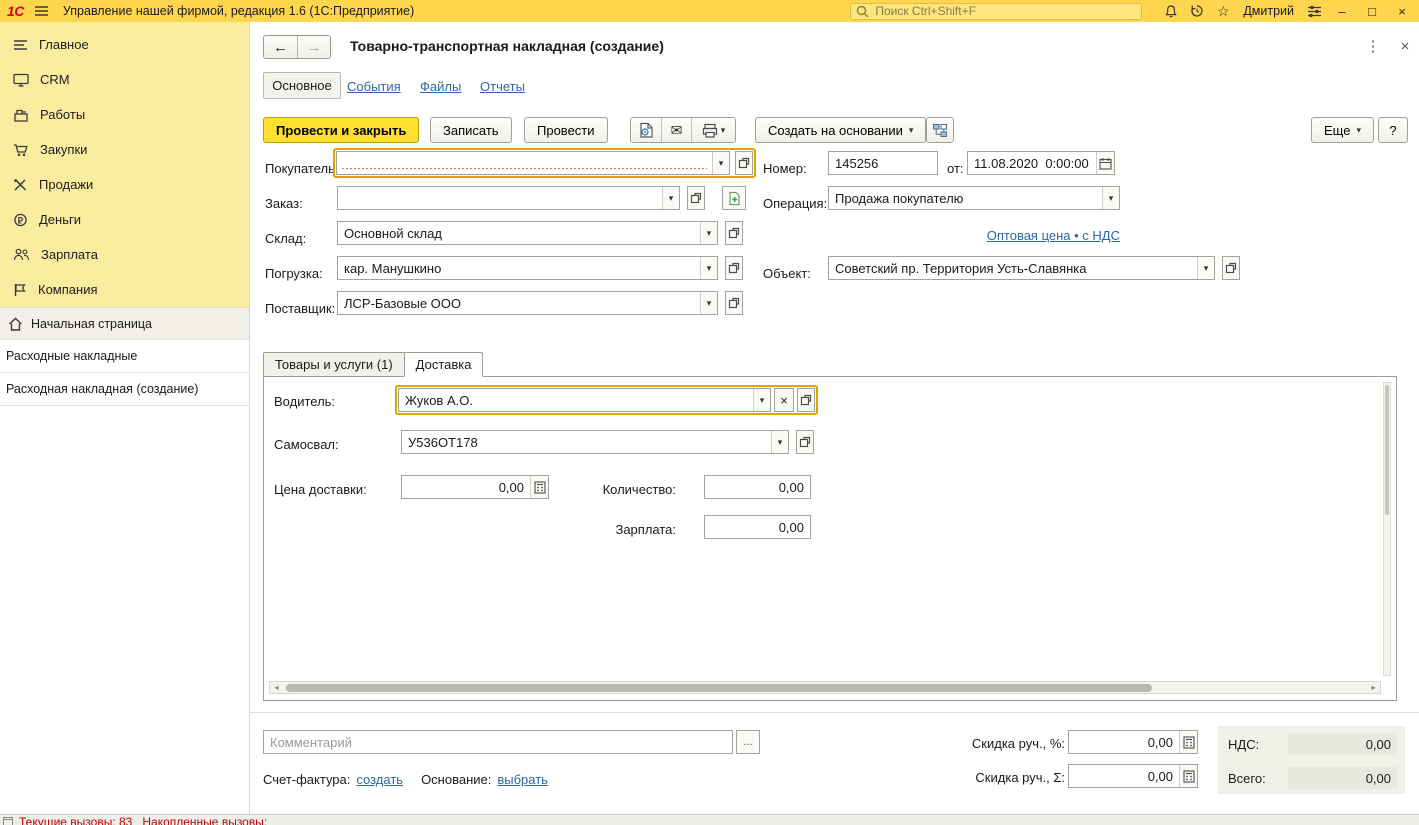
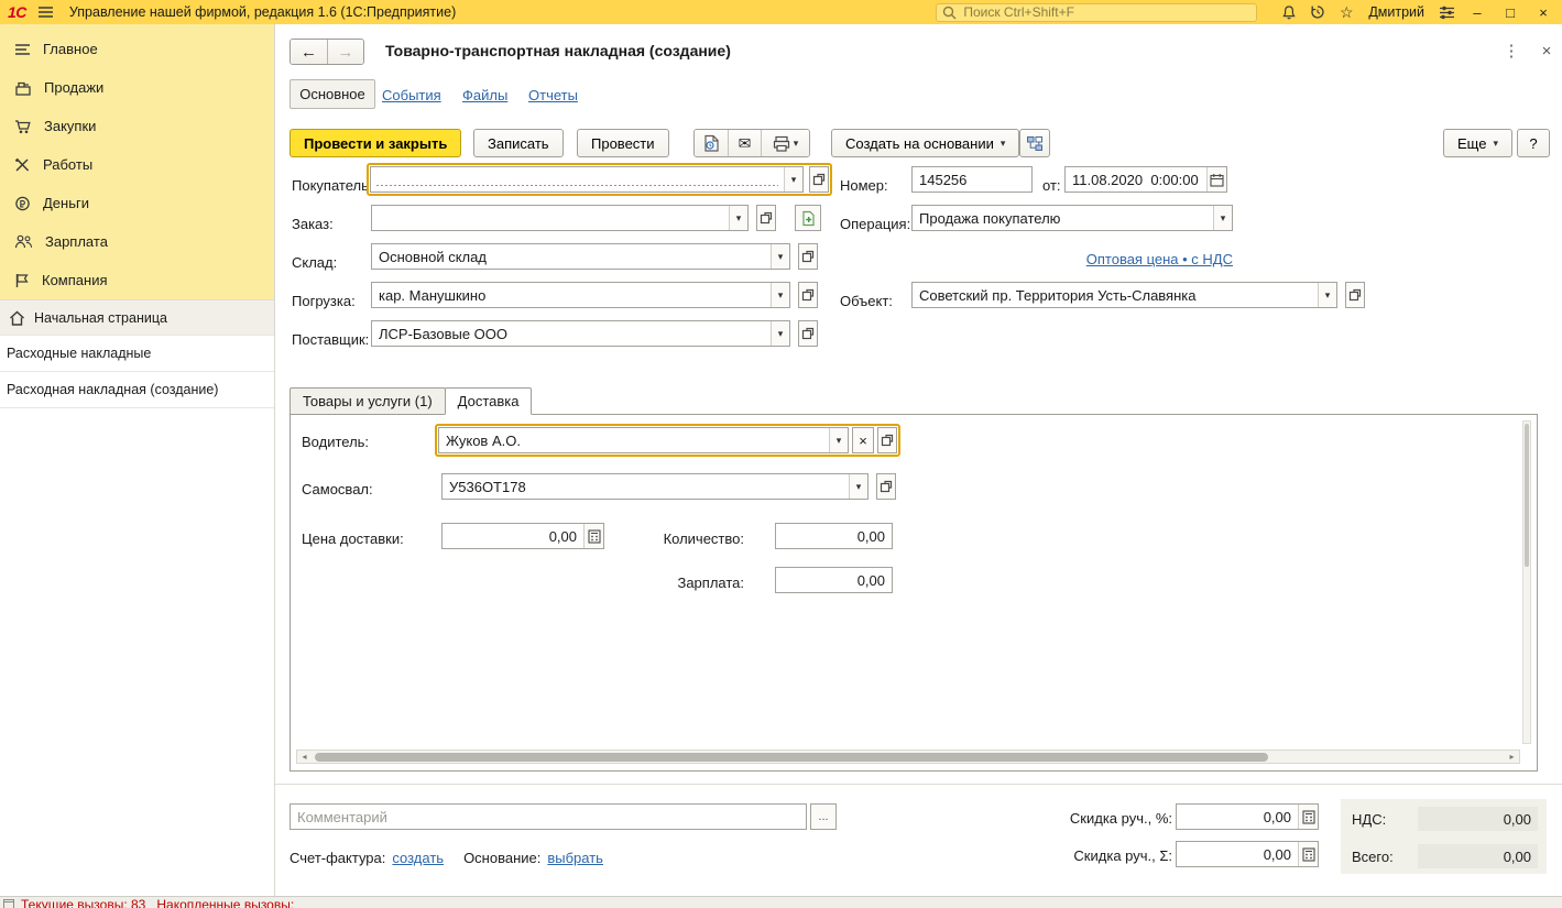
  1С
  Управление нашей фирмой, редакция 1.6 (1С:Предприятие)
  Поиск Ctrl+Shift+F
  ☆
  Дмитрий
  –
  □
  ×
  Главное
- CRM
- Работы
+ Продажи
  Закупки
- Продажи
+ Работы
  Деньги
  Зарплата
  Компания
  Начальная страница
  Расходные накладные
  Расходная накладная (создание)
  ←
  →
  Товарно-транспортная накладная (создание)
  ⋮
  ×
  Основное
  События
  Файлы
  Отчеты
  Провести и закрыть
  Записать
  Провести
  ✉
  ▾
  Создать на основании
  ▾
  Еще
  ▾
  ?
  Покупатель
  ▾
  Заказ:
  ▾
  Склад:
  Основной склад
  ▾
  Погрузка:
  кар. Манушкино
  ▾
  Поставщик:
  ЛСР-Базовые ООО
  ▾
  Номер:
  145256
  от:
  11.08.2020 0:00:00
  Операция:
  Продажа покупателю
  ▾
  Оптовая цена • с НДС
  Объект:
  Советский пр. Территория Усть-Славянка
  ▾
  Товары и услуги (1)
  Доставка
  Водитель:
  Жуков А.О.
  ▾
  ×
  Самосвал:
  У536ОТ178
  ▾
  Цена доставки:
  0,00
  Количество:
  0,00
  Зарплата:
  0,00
  ◂
  ▸
  Комментарий
  ...
  Счет-фактура:
  создать
  Основание:
  выбрать
  Скидка руч., %:
  0,00
  Скидка руч., Σ:
  0,00
  НДС:
  0,00
  Всего:
  0,00
  Текущие вызовы: 83 Накопленные вызовы:
